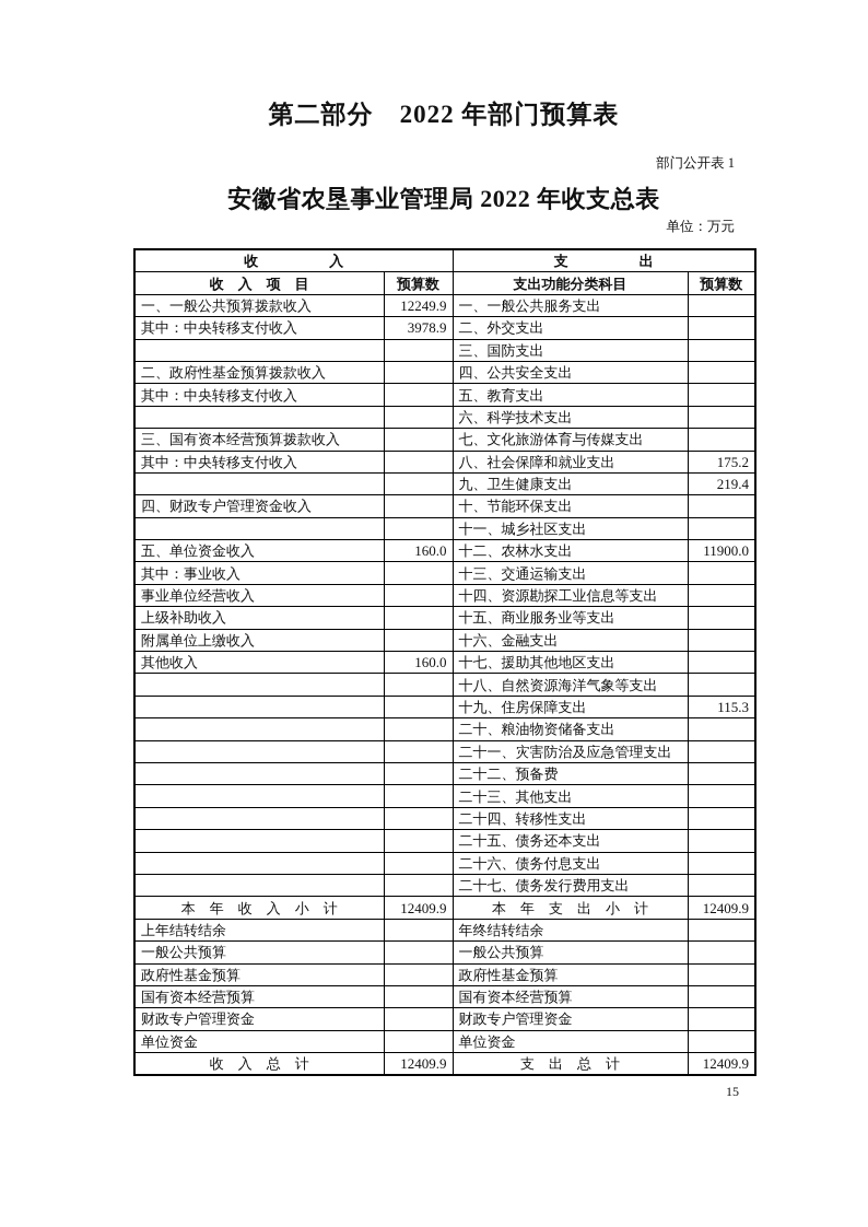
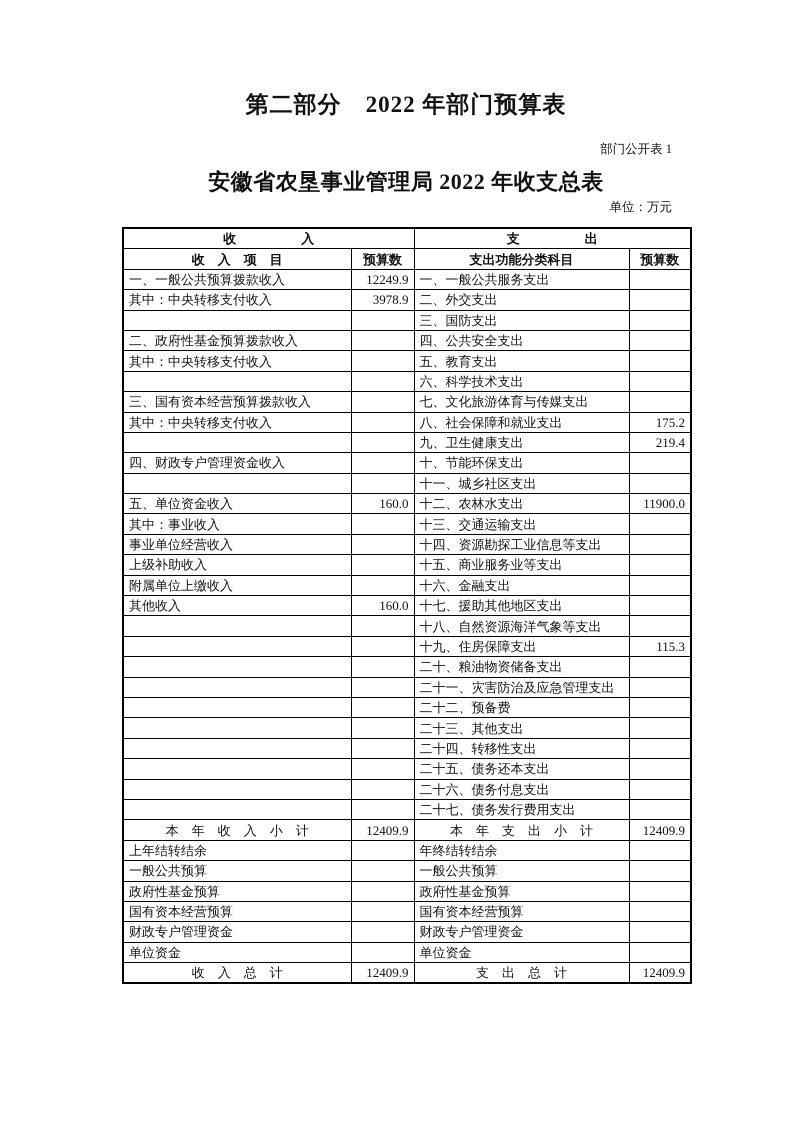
  第二部分 2022 年部门预算表
  部门公开表 1
  安徽省农垦事业管理局 2022 年收支总表
  单位：万元
  收 入	支 出
  收 入 项 目	预算数	支出功能分类科目	预算数
  一、一般公共预算拨款收入	12249.9	一、一般公共服务支出
  其中：中央转移支付收入	3978.9	二、外交支出
  		三、国防支出
  二、政府性基金预算拨款收入		四、公共安全支出
  其中：中央转移支付收入		五、教育支出
  		六、科学技术支出
  三、国有资本经营预算拨款收入		七、文化旅游体育与传媒支出
  其中：中央转移支付收入		八、社会保障和就业支出	175.2
  		九、卫生健康支出	219.4
  四、财政专户管理资金收入		十、节能环保支出
  		十一、城乡社区支出
  五、单位资金收入	160.0	十二、农林水支出	11900.0
  其中：事业收入		十三、交通运输支出
  事业单位经营收入		十四、资源勘探工业信息等支出
  上级补助收入		十五、商业服务业等支出
  附属单位上缴收入		十六、金融支出
  其他收入	160.0	十七、援助其他地区支出
  		十八、自然资源海洋气象等支出
  		十九、住房保障支出	115.3
  		二十、粮油物资储备支出
  		二十一、灾害防治及应急管理支出
  		二十二、预备费
  		二十三、其他支出
  		二十四、转移性支出
  		二十五、债务还本支出
  		二十六、债务付息支出
  		二十七、债务发行费用支出
  本 年 收 入 小 计	12409.9	本 年 支 出 小 计	12409.9
  上年结转结余		年终结转结余
  一般公共预算		一般公共预算
  政府性基金预算		政府性基金预算
  国有资本经营预算		国有资本经营预算
  财政专户管理资金		财政专户管理资金
  单位资金		单位资金
  收 入 总 计	12409.9	支 出 总 计	12409.9
- 15
